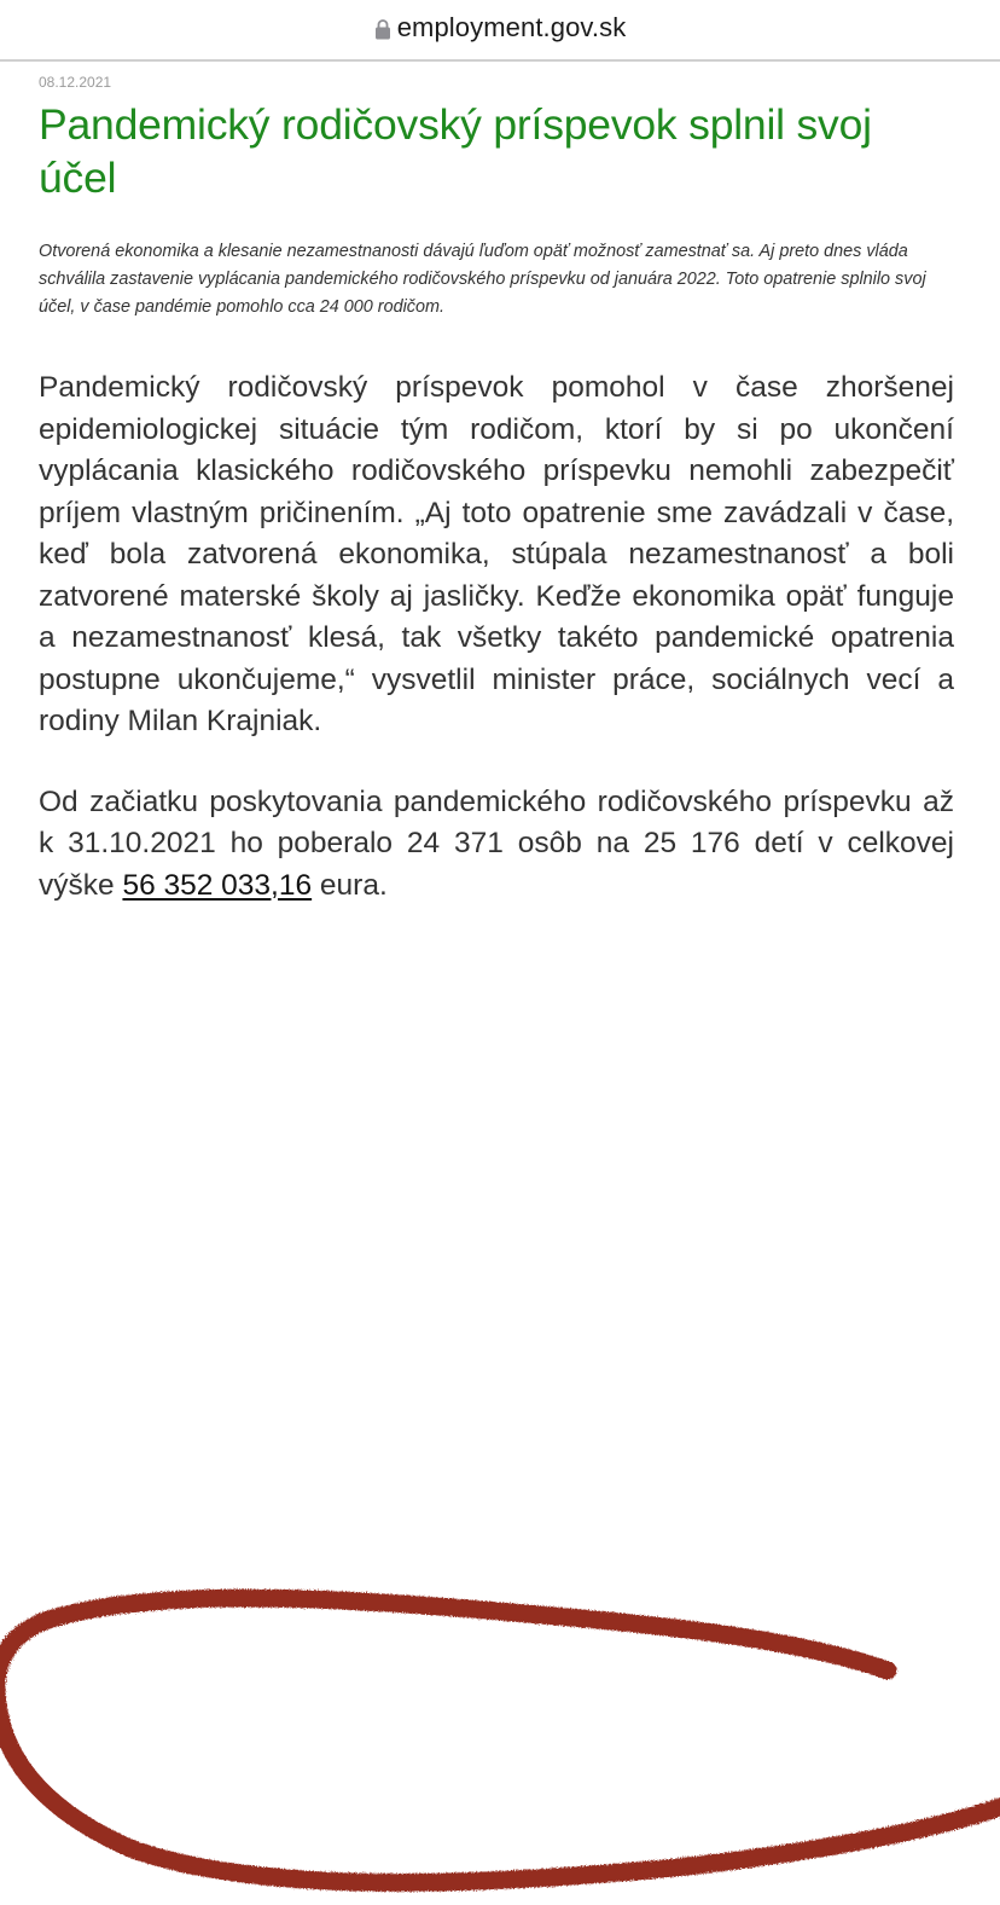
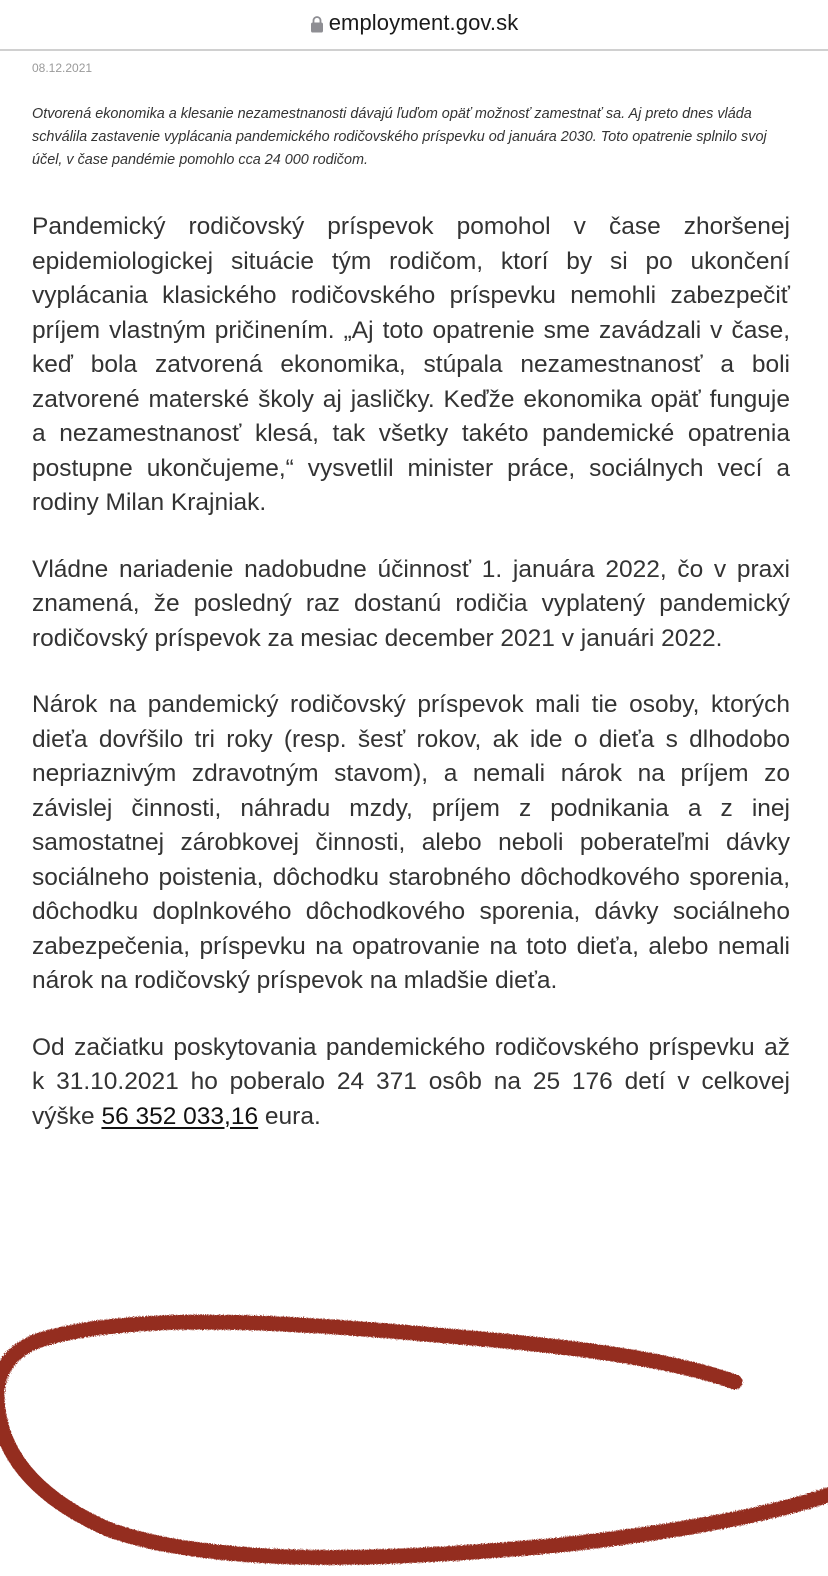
  employment.gov.sk
  08.12.2021
- Pandemický rodičovský príspevok splnil svoj účel
- Otvorená ekonomika a klesanie nezamestnanosti dávajú ľuďom opäť možnosť zamestnať sa. Aj preto dnes vláda schválila zastavenie vyplácania pandemického rodičovského príspevku od januára 2022. Toto opatrenie splnilo svoj účel, v čase pandémie pomohlo cca 24 000 rodičom.
+ Otvorená ekonomika a klesanie nezamestnanosti dávajú ľuďom opäť možnosť zamestnať sa. Aj preto dnes vláda schválila zastavenie vyplácania pandemického rodičovského príspevku od januára 2030. Toto opatrenie splnilo svoj účel, v čase pandémie pomohlo cca 24 000 rodičom.
  Pandemický rodičovský príspevok pomohol v čase zhoršenej epidemiologickej situácie tým rodičom, ktorí by si po ukončení vyplácania klasického rodičovského príspevku nemohli zabezpečiť príjem vlastným pričinením. „Aj toto opatrenie sme zavádzali v čase, keď bola zatvorená ekonomika, stúpala nezamestnanosť a boli zatvorené materské školy aj jasličky. Keďže ekonomika opäť funguje a nezamestnanosť klesá, tak všetky takéto pandemické opatrenia postupne ukončujeme,“ vysvetlil minister práce, sociálnych vecí a rodiny Milan Krajniak.
+ Vládne nariadenie nadobudne účinnosť 1. januára 2022, čo v praxi znamená, že posledný raz dostanú rodičia vyplatený pandemický rodičovský príspevok za mesiac december 2021 v januári 2022.
+ Nárok na pandemický rodičovský príspevok mali tie osoby, ktorých dieťa dovŕšilo tri roky (resp. šesť rokov, ak ide o dieťa s dlhodobo nepriaznivým zdravotným stavom), a nemali nárok na príjem zo závislej činnosti, náhradu mzdy, príjem z podnikania a z inej samostatnej zárobkovej činnosti, alebo neboli poberateľmi dávky sociálneho poistenia, dôchodku starobného dôchodkového sporenia, dôchodku doplnkového dôchodkového sporenia, dávky sociálneho zabezpečenia, príspevku na opatrovanie na toto dieťa, alebo nemali nárok na rodičovský príspevok na mladšie dieťa.
  Od začiatku poskytovania pandemického rodičovského príspevku až k 31.10.2021 ho poberalo 24 371 osôb na 25 176 detí v celkovej výške 56 352 033,16 eura.
